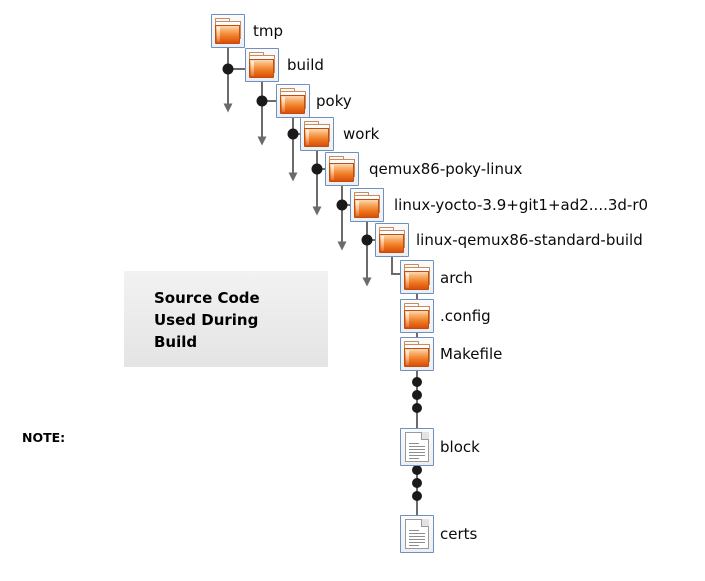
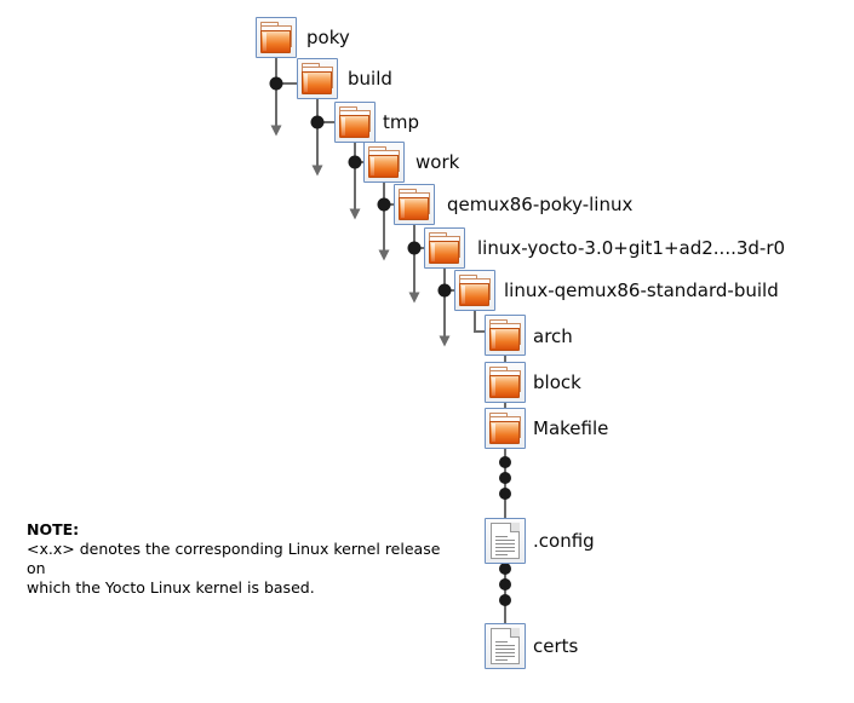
- tmp
+ poky
  build
- poky
+ tmp
  work
  qemux86-poky-linux
- linux-yocto-3.9+git1+ad2....3d-r0
+ linux-yocto-3.0+git1+ad2....3d-r0
  linux-qemux86-standard-build
  arch
- .config
+ block
  Makefile
- block
+ .config
  certs
- Source Code
- Used During
- Build
  NOTE:
+ <x.x> denotes the corresponding Linux kernel release on
+ which the Yocto Linux kernel is based.
